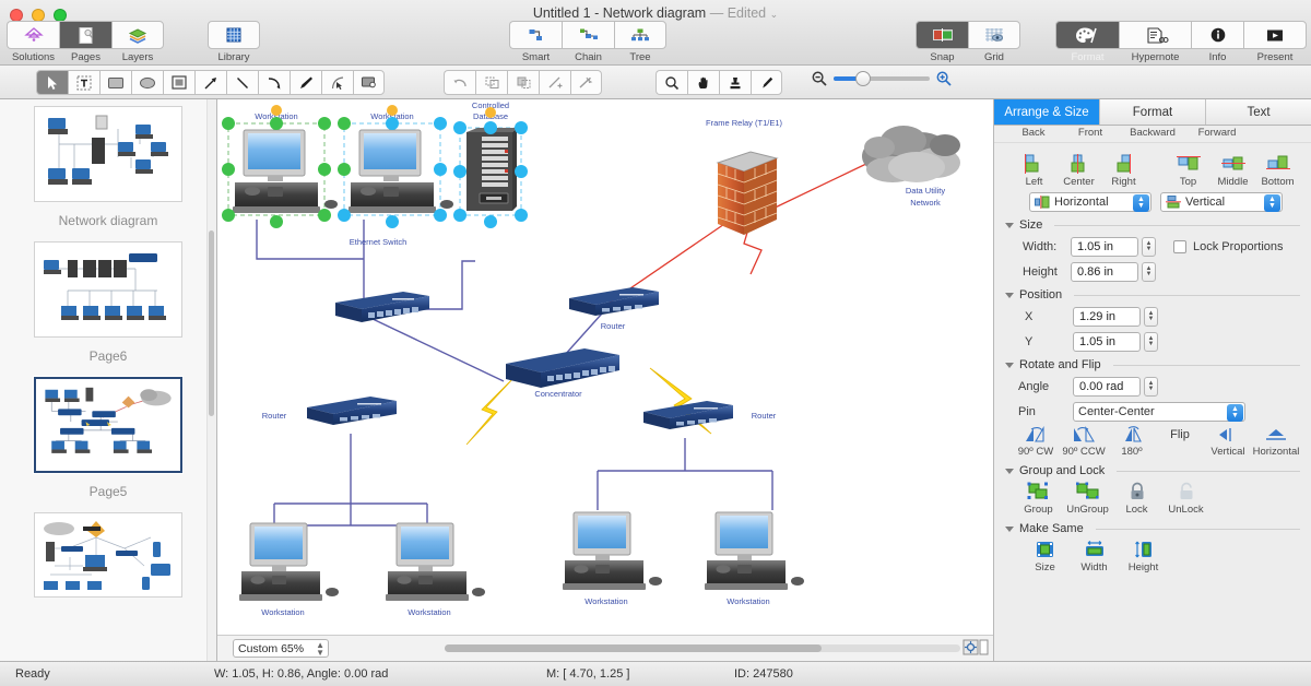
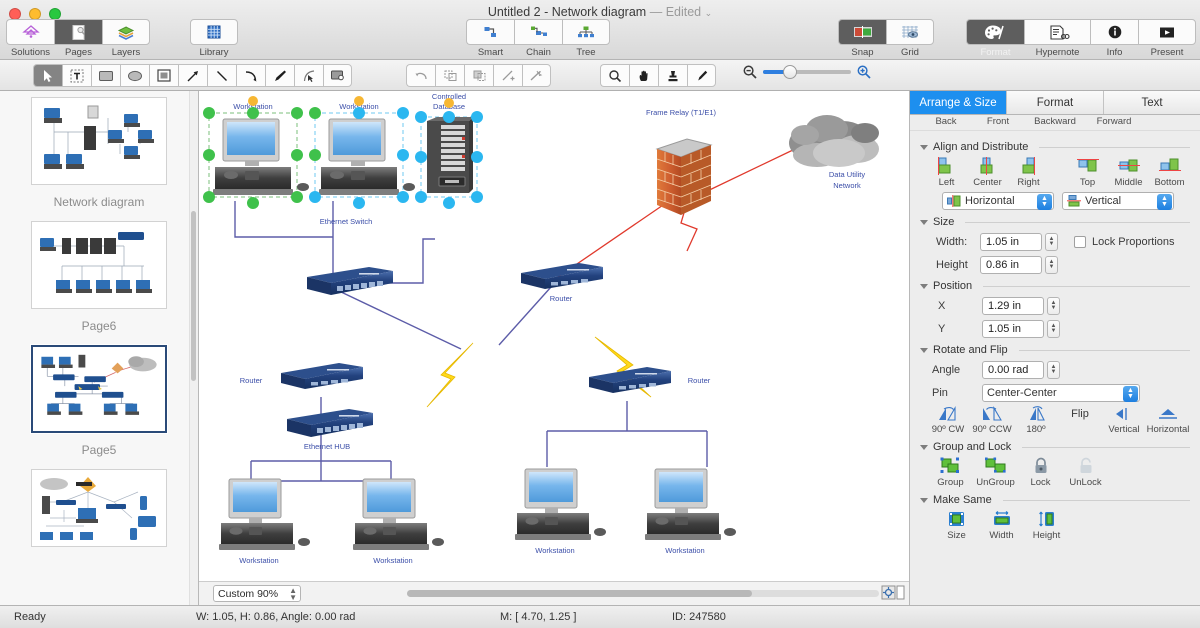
- Untitled 1 - Network diagram — Edited ⌄
+ Untitled 2 - Network diagram — Edited ⌄
  Solutions
  Pages
  Layers
  Library
  Smart
  Chain
  Tree
  Snap
  Grid
  Format
  Hypernote
  Info
  Present
  Network diagram
  Page6
  Page5
  Workstation
  Workstation
  Controlled
  Datase
  Ethernet Switch
  Router
  Frame Relay (T1/E1)
  Data Utility
  Network
- Concentrator
  Router
+ Ethernet HUB
  Workstation
  Workstation
  Router
  Workstation
  Workstation
- Custom 65%
+ Custom 90%
  ▲
  ▼
  Arrange & Size
  Format
  Text
  Back
  Front
  Backward
  Forward
+ Align and Distribute
  Left
  Center
  Right
  Top
  Middle
  Bottom
  Horizontal
  Vertical
  Size
  Width:
  1.05 in
  Lock Proportions
  Height
  0.86 in
  Position
  X
  1.29 in
  Y
  1.05 in
  Rotate and Flip
  Angle
  0.00 rad
  Pin
  Center-Center
  90º CW
  90º CCW
  180º
  Flip
  Vertical
  Horizontal
  Group and Lock
  Group
  UnGroup
  Lock
  UnLock
  Make Same
  Size
  Width
  Height
  Ready
  W: 1.05, H: 0.86, Angle: 0.00 rad
  M: [ 4.70, 1.25 ]
  ID: 247580
